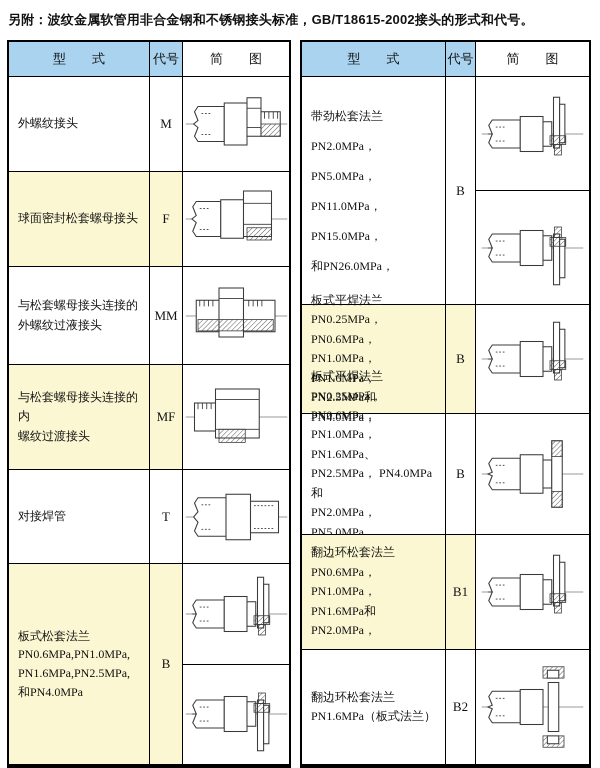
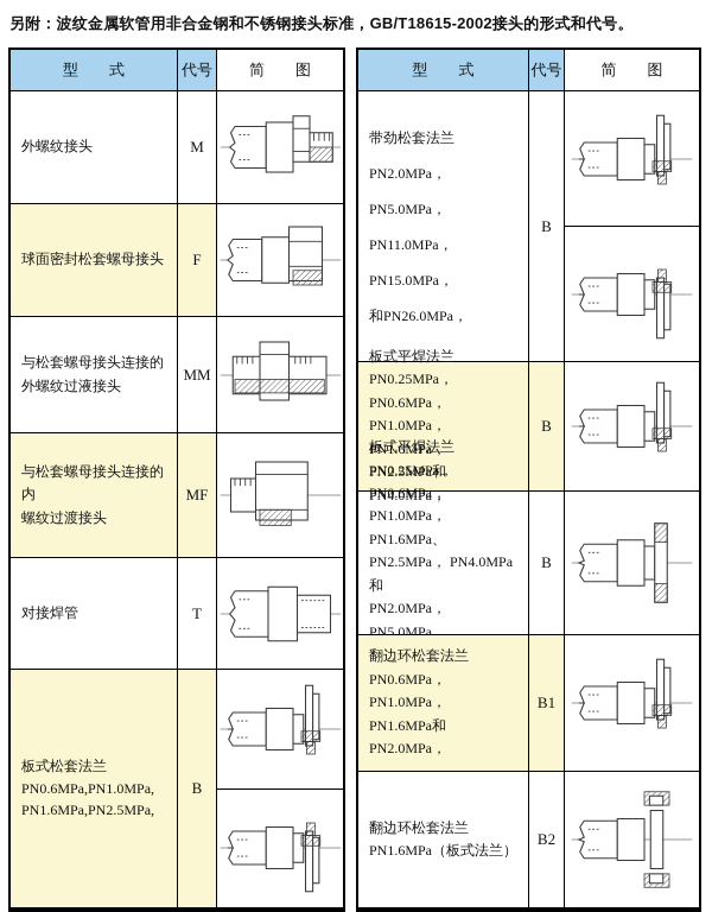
  另附：波纹金属软管用非合金钢和不锈钢接头标准，GB/T18615-2002接头的形式和代号。
  型 式
  代号
  简 图
  外螺纹接头
  M
  球面密封松套螺母接头
  F
  与松套螺母接头连接的
  外螺纹过液接头
  MM
  与松套螺母接头连接的内
  螺纹过渡接头
  MF
  对接焊管
  T
  板式松套法兰
  PN0.6MPa,PN1.0MPa,
  PN1.6MPa,PN2.5MPa,
- 和PN4.0MPa
  B
  型 式
  代号
  简 图
  带劲松套法兰
  PN2.0MPa， PN5.0MPa，
  PN11.0MPa， PN15.0MPa，
  和PN26.0MPa，
  B
  板式平焊法兰
  PN0.25MPa， PN0.6MPa，
  PN1.0MPa， PN1.6MPa，
  PN2.5MPa和PN4.0MPa，
  B
  板式平焊法兰
  PN0.25MPa， PN0.6MPa，
  PN1.0MPa， PN1.6MPa、
  PN2.5MPa， PN4.0MPa和
  PN2.0MPa， PN5.0MPa，
  B
  翻边环松套法兰
  PN0.6MPa， PN1.0MPa，
  PN1.6MPa和PN2.0MPa，
  B1
  翻边环松套法兰
  PN1.6MPa（板式法兰）
  B2
